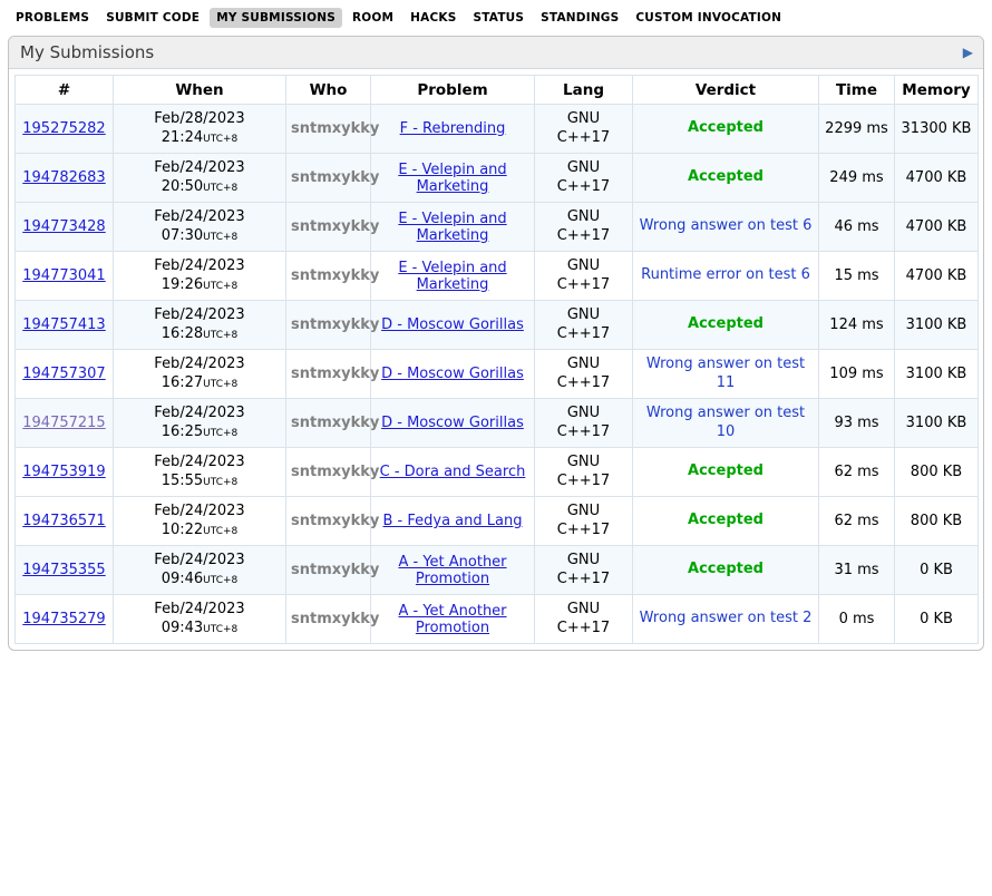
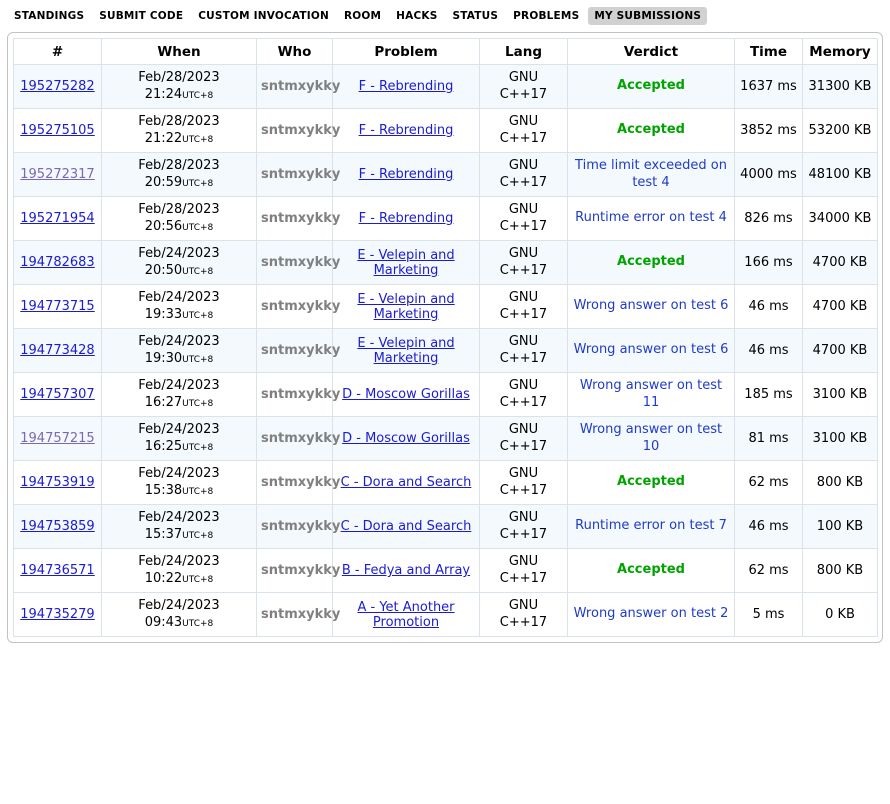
- PROBLEMS
+ STANDINGS
  SUBMIT CODE
- MY SUBMISSIONS
+ CUSTOM INVOCATION
  ROOM
  HACKS
  STATUS
- STANDINGS
+ PROBLEMS
- CUSTOM INVOCATION
+ MY SUBMISSIONS
- My Submissions
- ▶
  #	When	Who	Problem	Lang	Verdict	Time	Memory
- 195275282	Feb/28/2023 21:24UTC+8	sntmxykky	F - Rebrending	GNU C++17	Accepted	2299 ms	31300 KB
+ 195275282	Feb/28/2023 21:24UTC+8	sntmxykky	F - Rebrending	GNU C++17	Accepted	1637 ms	31300 KB
+ 195275105	Feb/28/2023 21:22UTC+8	sntmxykky	F - Rebrending	GNU C++17	Accepted	3852 ms	53200 KB
+ 195272317	Feb/28/2023 20:59UTC+8	sntmxykky	F - Rebrending	GNU C++17	Time limit exceeded on test 4	4000 ms	48100 KB
+ 195271954	Feb/28/2023 20:56UTC+8	sntmxykky	F - Rebrending	GNU C++17	Runtime error on test 4	826 ms	34000 KB
- 194782683	Feb/24/2023 20:50UTC+8	sntmxykky	E - Velepin and Marketing	GNU C++17	Accepted	249 ms	4700 KB
+ 194782683	Feb/24/2023 20:50UTC+8	sntmxykky	E - Velepin and Marketing	GNU C++17	Accepted	166 ms	4700 KB
+ 194773715	Feb/24/2023 19:33UTC+8	sntmxykky	E - Velepin and Marketing	GNU C++17	Wrong answer on test 6	46 ms	4700 KB
- 194773428	Feb/24/2023 07:30UTC+8	sntmxykky	E - Velepin and Marketing	GNU C++17	Wrong answer on test 6	46 ms	4700 KB
+ 194773428	Feb/24/2023 19:30UTC+8	sntmxykky	E - Velepin and Marketing	GNU C++17	Wrong answer on test 6	46 ms	4700 KB
- 194773041	Feb/24/2023 19:26UTC+8	sntmxykky	E - Velepin and Marketing	GNU C++17	Runtime error on test 6	15 ms	4700 KB
- 194757413	Feb/24/2023 16:28UTC+8	sntmxykky	D - Moscow Gorillas	GNU C++17	Accepted	124 ms	3100 KB
- 194757307	Feb/24/2023 16:27UTC+8	sntmxykky	D - Moscow Gorillas	GNU C++17	Wrong answer on test 11	109 ms	3100 KB
+ 194757307	Feb/24/2023 16:27UTC+8	sntmxykky	D - Moscow Gorillas	GNU C++17	Wrong answer on test 11	185 ms	3100 KB
- 194757215	Feb/24/2023 16:25UTC+8	sntmxykky	D - Moscow Gorillas	GNU C++17	Wrong answer on test 10	93 ms	3100 KB
+ 194757215	Feb/24/2023 16:25UTC+8	sntmxykky	D - Moscow Gorillas	GNU C++17	Wrong answer on test 10	81 ms	3100 KB
- 194753919	Feb/24/2023 15:55UTC+8	sntmxykky	C - Dora and Search	GNU C++17	Accepted	62 ms	800 KB
+ 194753919	Feb/24/2023 15:38UTC+8	sntmxykky	C - Dora and Search	GNU C++17	Accepted	62 ms	800 KB
+ 194753859	Feb/24/2023 15:37UTC+8	sntmxykky	C - Dora and Search	GNU C++17	Runtime error on test 7	46 ms	100 KB
- 194736571	Feb/24/2023 10:22UTC+8	sntmxykky	B - Fedya and Lang	GNU C++17	Accepted	62 ms	800 KB
+ 194736571	Feb/24/2023 10:22UTC+8	sntmxykky	B - Fedya and Array	GNU C++17	Accepted	62 ms	800 KB
- 194735355	Feb/24/2023 09:46UTC+8	sntmxykky	A - Yet Another Promotion	GNU C++17	Accepted	31 ms	0 KB
- 194735279	Feb/24/2023 09:43UTC+8	sntmxykky	A - Yet Another Promotion	GNU C++17	Wrong answer on test 2	0 ms	0 KB
+ 194735279	Feb/24/2023 09:43UTC+8	sntmxykky	A - Yet Another Promotion	GNU C++17	Wrong answer on test 2	5 ms	0 KB
